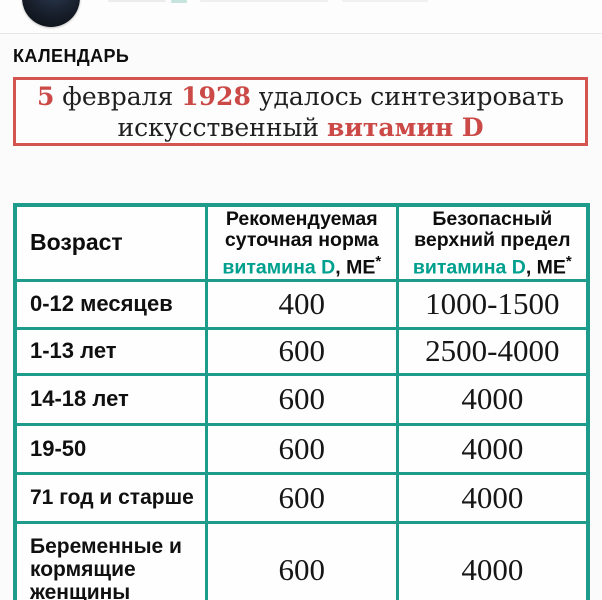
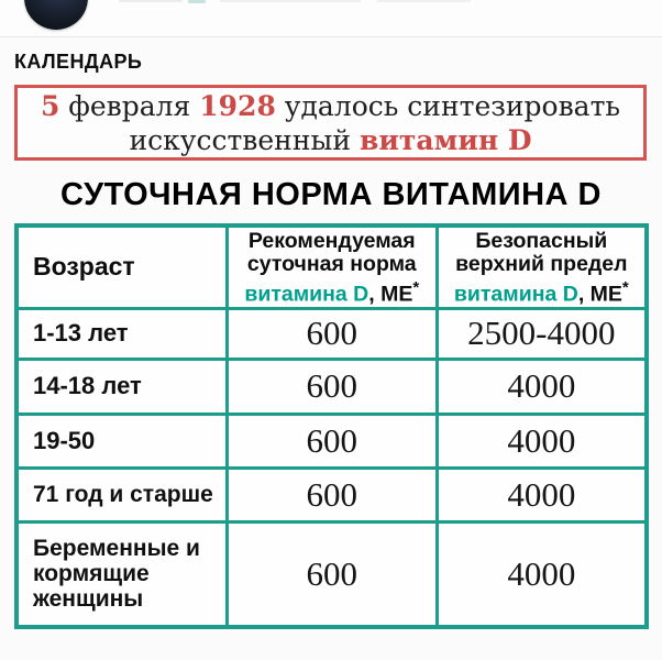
  КАЛЕНДАРЬ
  5 февраля 1928 удалось синтезировать
  искусственный витамин D
+ СУТОЧНАЯ НОРМА ВИТАМИНА D
  Возраст	Рекомендуемая суточная норма витамина D, МЕ*	Безопасный верхний предел витамина D, МЕ*
- 0-12 месяцев	400	1000-1500
  1-13 лет	600	2500-4000
  14-18 лет	600	4000
  19-50	600	4000
  71 год и старше	600	4000
  Беременные и кормящие женщины	600	4000
